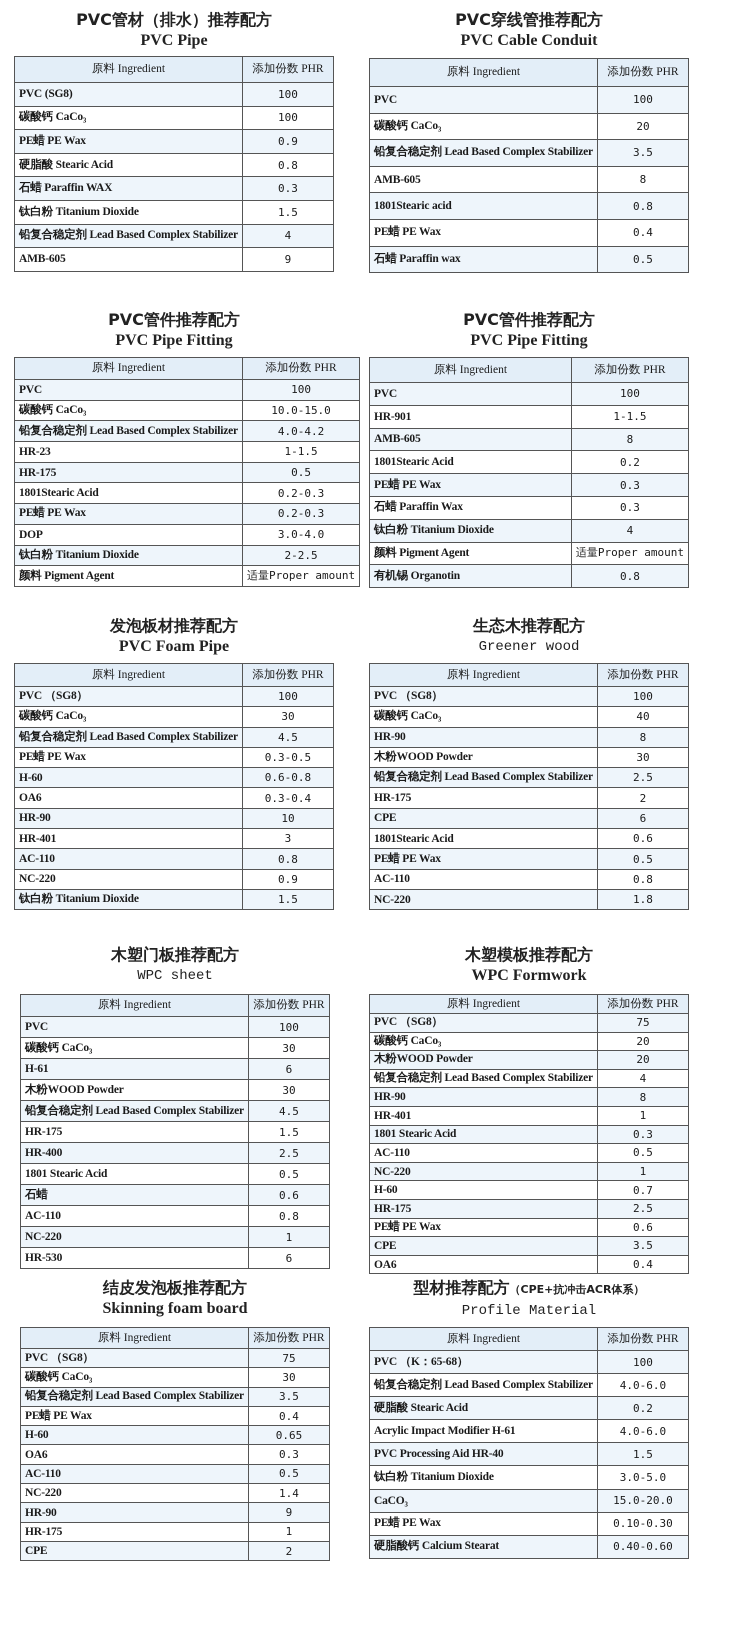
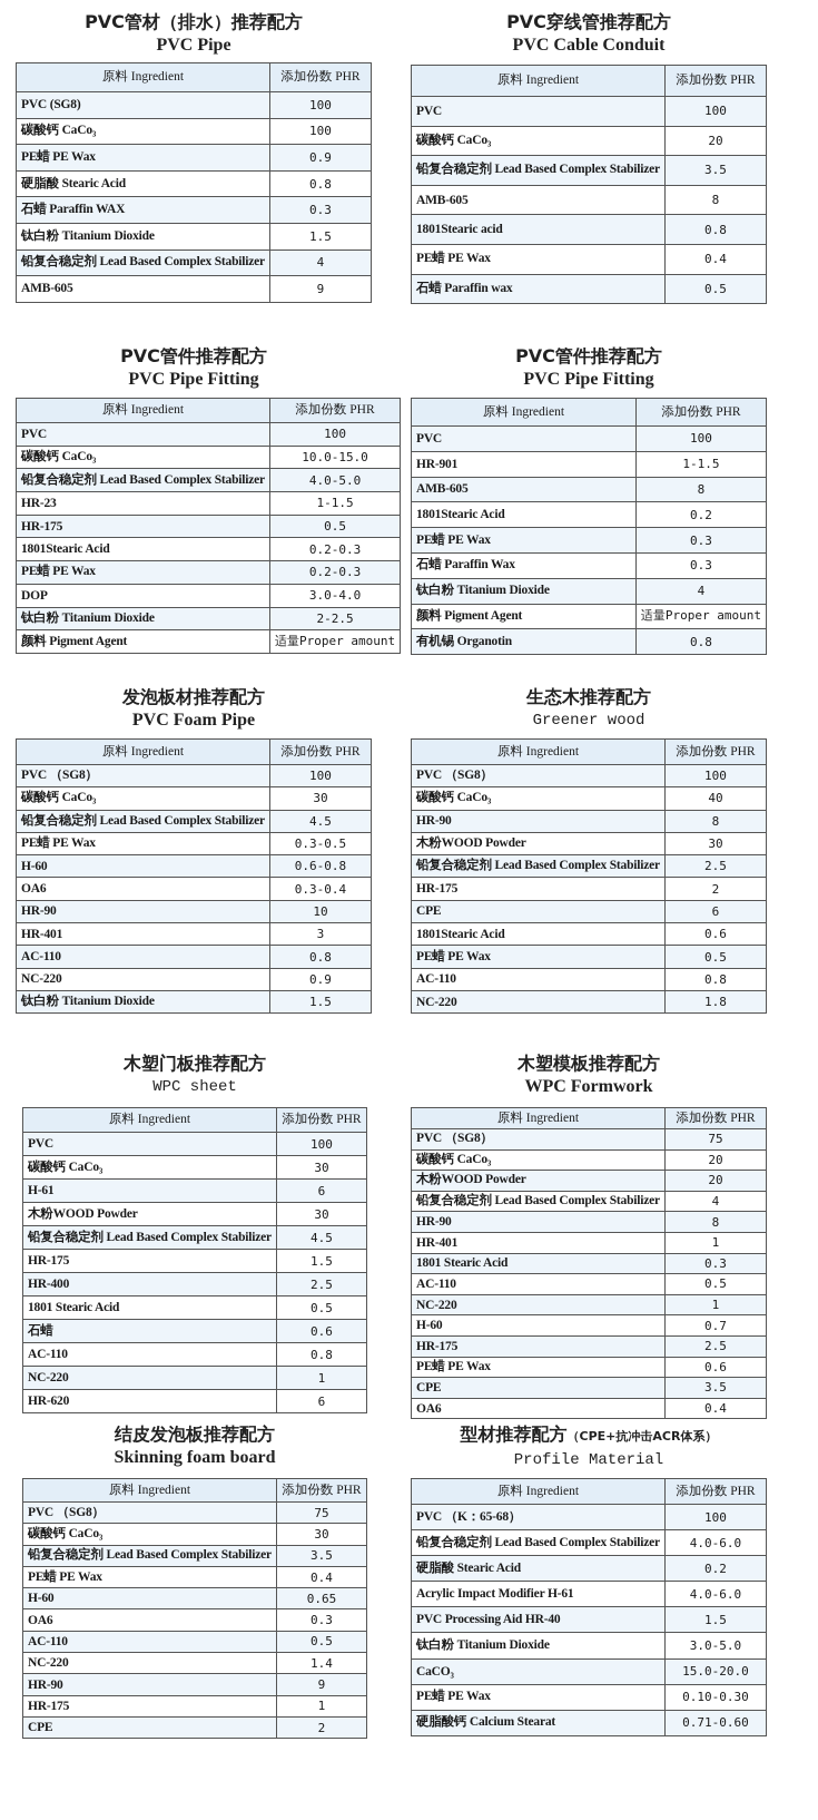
  PVC管材（排水）推荐配方
  PVC Pipe
  原料 Ingredient	添加份数 PHR
  PVC (SG8)	100
  碳酸钙 CaCo₃	100
  PE蜡 PE Wax	0.9
  硬脂酸 Stearic Acid	0.8
  石蜡 Paraffin WAX	0.3
  钛白粉 Titanium Dioxide	1.5
  铅复合稳定剂 Lead Based Complex Stabilizer	4
  AMB-605	9
  PVC穿线管推荐配方
  PVC Cable Conduit
  原料 Ingredient	添加份数 PHR
  PVC	100
  碳酸钙 CaCo₃	20
  铅复合稳定剂 Lead Based Complex Stabilizer	3.5
  AMB-605	8
  1801Stearic acid	0.8
  PE蜡 PE Wax	0.4
  石蜡 Paraffin wax	0.5
  PVC管件推荐配方
  PVC Pipe Fitting
  原料 Ingredient	添加份数 PHR
  PVC	100
  碳酸钙 CaCo₃	10.0-15.0
- 铅复合稳定剂 Lead Based Complex Stabilizer	4.0-4.2
+ 铅复合稳定剂 Lead Based Complex Stabilizer	4.0-5.0
  HR-23	1-1.5
  HR-175	0.5
  1801Stearic Acid	0.2-0.3
  PE蜡 PE Wax	0.2-0.3
  DOP	3.0-4.0
  钛白粉 Titanium Dioxide	2-2.5
  颜料 Pigment Agent	适量Proper amount
  PVC管件推荐配方
  PVC Pipe Fitting
  原料 Ingredient	添加份数 PHR
  PVC	100
  HR-901	1-1.5
  AMB-605	8
  1801Stearic Acid	0.2
  PE蜡 PE Wax	0.3
  石蜡 Paraffin Wax	0.3
  钛白粉 Titanium Dioxide	4
  颜料 Pigment Agent	适量Proper amount
  有机锡 Organotin	0.8
  发泡板材推荐配方
  PVC Foam Pipe
  原料 Ingredient	添加份数 PHR
  PVC （SG8）	100
  碳酸钙 CaCo₃	30
  铅复合稳定剂 Lead Based Complex Stabilizer	4.5
  PE蜡 PE Wax	0.3-0.5
  H-60	0.6-0.8
  OA6	0.3-0.4
  HR-90	10
  HR-401	3
  AC-110	0.8
  NC-220	0.9
  钛白粉 Titanium Dioxide	1.5
  生态木推荐配方
  Greener wood
  原料 Ingredient	添加份数 PHR
  PVC （SG8）	100
  碳酸钙 CaCo₃	40
  HR-90	8
  木粉WOOD Powder	30
  铅复合稳定剂 Lead Based Complex Stabilizer	2.5
  HR-175	2
  CPE	6
  1801Stearic Acid	0.6
  PE蜡 PE Wax	0.5
  AC-110	0.8
  NC-220	1.8
  木塑门板推荐配方
  WPC sheet
  原料 Ingredient	添加份数 PHR
  PVC	100
  碳酸钙 CaCo₃	30
  H-61	6
  木粉WOOD Powder	30
  铅复合稳定剂 Lead Based Complex Stabilizer	4.5
  HR-175	1.5
  HR-400	2.5
  1801 Stearic Acid	0.5
  石蜡	0.6
  AC-110	0.8
  NC-220	1
- HR-530	6
+ HR-620	6
  木塑模板推荐配方
  WPC Formwork
  原料 Ingredient	添加份数 PHR
  PVC （SG8）	75
  碳酸钙 CaCo₃	20
  木粉WOOD Powder	20
  铅复合稳定剂 Lead Based Complex Stabilizer	4
  HR-90	8
  HR-401	1
  1801 Stearic Acid	0.3
  AC-110	0.5
  NC-220	1
  H-60	0.7
  HR-175	2.5
  PE蜡 PE Wax	0.6
  CPE	3.5
  OA6	0.4
  结皮发泡板推荐配方
  Skinning foam board
  原料 Ingredient	添加份数 PHR
  PVC （SG8）	75
  碳酸钙 CaCo₃	30
  铅复合稳定剂 Lead Based Complex Stabilizer	3.5
  PE蜡 PE Wax	0.4
  H-60	0.65
  OA6	0.3
  AC-110	0.5
  NC-220	1.4
  HR-90	9
  HR-175	1
  CPE	2
  型材推荐配方（CPE+抗冲击ACR体系）
  Profile Material
  原料 Ingredient	添加份数 PHR
  PVC （K：65-68）	100
  铅复合稳定剂 Lead Based Complex Stabilizer	4.0-6.0
  硬脂酸 Stearic Acid	0.2
  Acrylic Impact Modifier H-61	4.0-6.0
  PVC Processing Aid HR-40	1.5
  钛白粉 Titanium Dioxide	3.0-5.0
  CaCO₃	15.0-20.0
  PE蜡 PE Wax	0.10-0.30
- 硬脂酸钙 Calcium Stearat	0.40-0.60
+ 硬脂酸钙 Calcium Stearat	0.71-0.60
